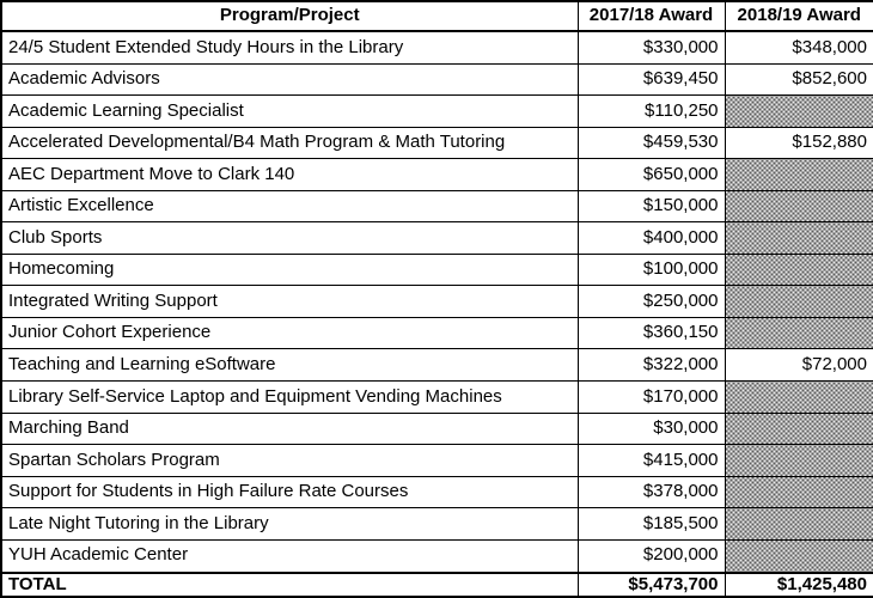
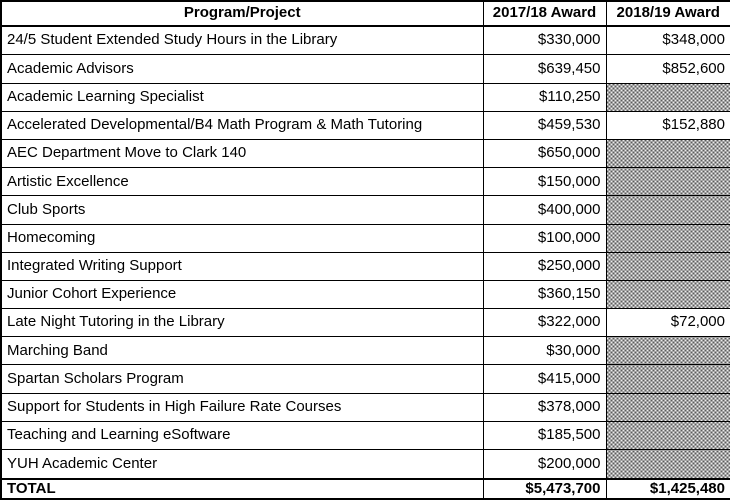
  Program/Project	2017/18 Award	2018/19 Award
  24/5 Student Extended Study Hours in the Library	$330,000	$348,000
  Academic Advisors	$639,450	$852,600
  Academic Learning Specialist	$110,250
  Accelerated Developmental/B4 Math Program & Math Tutoring	$459,530	$152,880
  AEC Department Move to Clark 140	$650,000
  Artistic Excellence	$150,000
  Club Sports	$400,000
  Homecoming	$100,000
  Integrated Writing Support	$250,000
  Junior Cohort Experience	$360,150
- Teaching and Learning eSoftware	$322,000	$72,000
+ Late Night Tutoring in the Library	$322,000	$72,000
- Library Self-Service Laptop and Equipment Vending Machines	$170,000
  Marching Band	$30,000
  Spartan Scholars Program	$415,000
  Support for Students in High Failure Rate Courses	$378,000
- Late Night Tutoring in the Library	$185,500
+ Teaching and Learning eSoftware	$185,500
  YUH Academic Center	$200,000
  TOTAL	$5,473,700	$1,425,480
